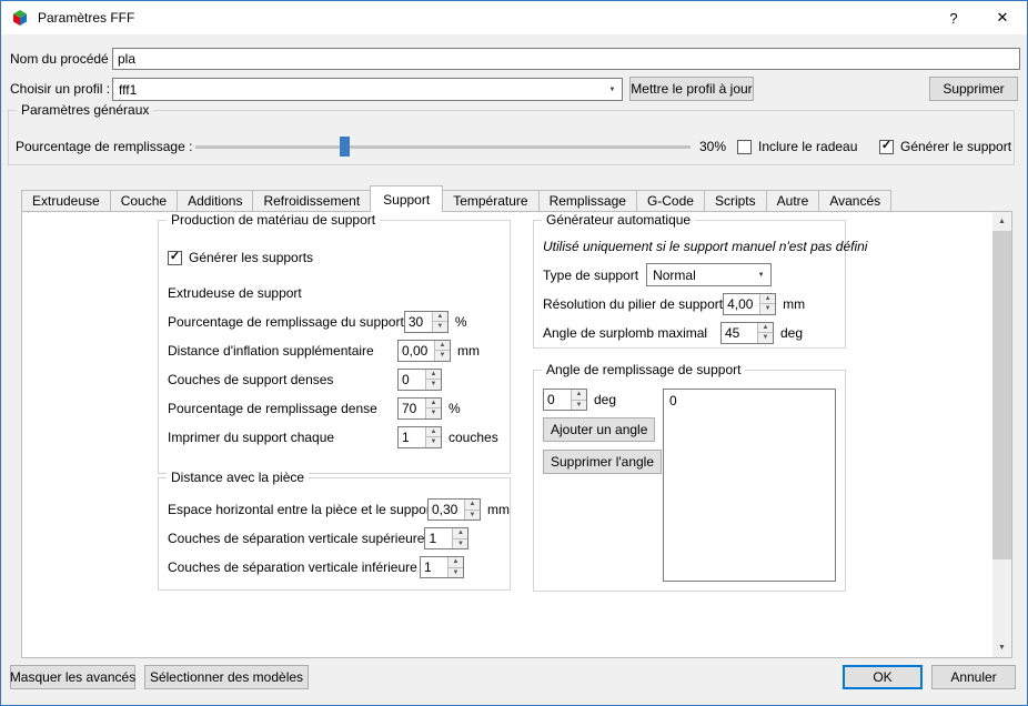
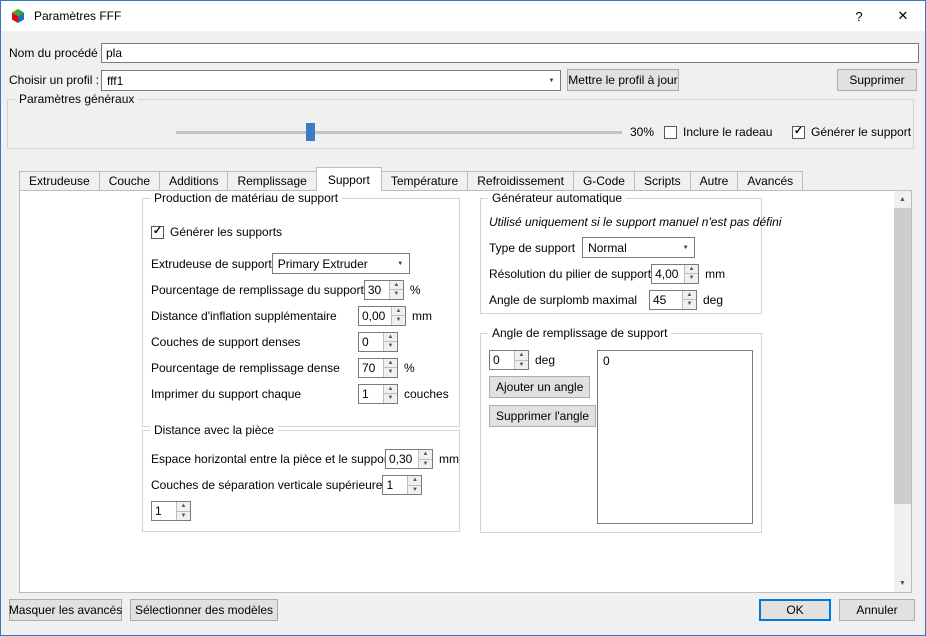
  Paramètres FFF
  ?
  ✕
  Nom du procédé
  pla
  Choisir un profil :
  fff1
  Mettre le profil à jour
  Supprimer
  Paramètres généraux
- Pourcentage de remplissage :
  30%
  Inclure le radeau
  ✓
  Générer le support
  Extrudeuse
  Couche
  Additions
- Refroidissement
+ Remplissage
  Support
  Température
- Remplissage
+ Refroidissement
  G-Code
  Scripts
  Autre
  Avancés
  Production de matériau de support
  ✓
  Générer les supports
  Extrudeuse de support
+ Primary Extruder
  Pourcentage de remplissage du support
  30
  %
  Distance d'inflation supplémentaire
  0,00
  mm
  Couches de support denses
  0
  Pourcentage de remplissage dense
  70
  %
  Imprimer du support chaque
  1
  couches
  Distance avec la pièce
  Espace horizontal entre la pièce et le suppo
  0,30
  mm
  Couches de séparation verticale supérieure
  1
- Couches de séparation verticale inférieure
  1
  Générateur automatique
  Utilisé uniquement si le support manuel n'est pas défini
  Type de support
  Normal
  Résolution du pilier de support
  4,00
  mm
  Angle de surplomb maximal
  45
  deg
  Angle de remplissage de support
  0
  deg
  Ajouter un angle
  Supprimer l'angle
  0
  Masquer les avancés
  Sélectionner des modèles
  OK
  Annuler
